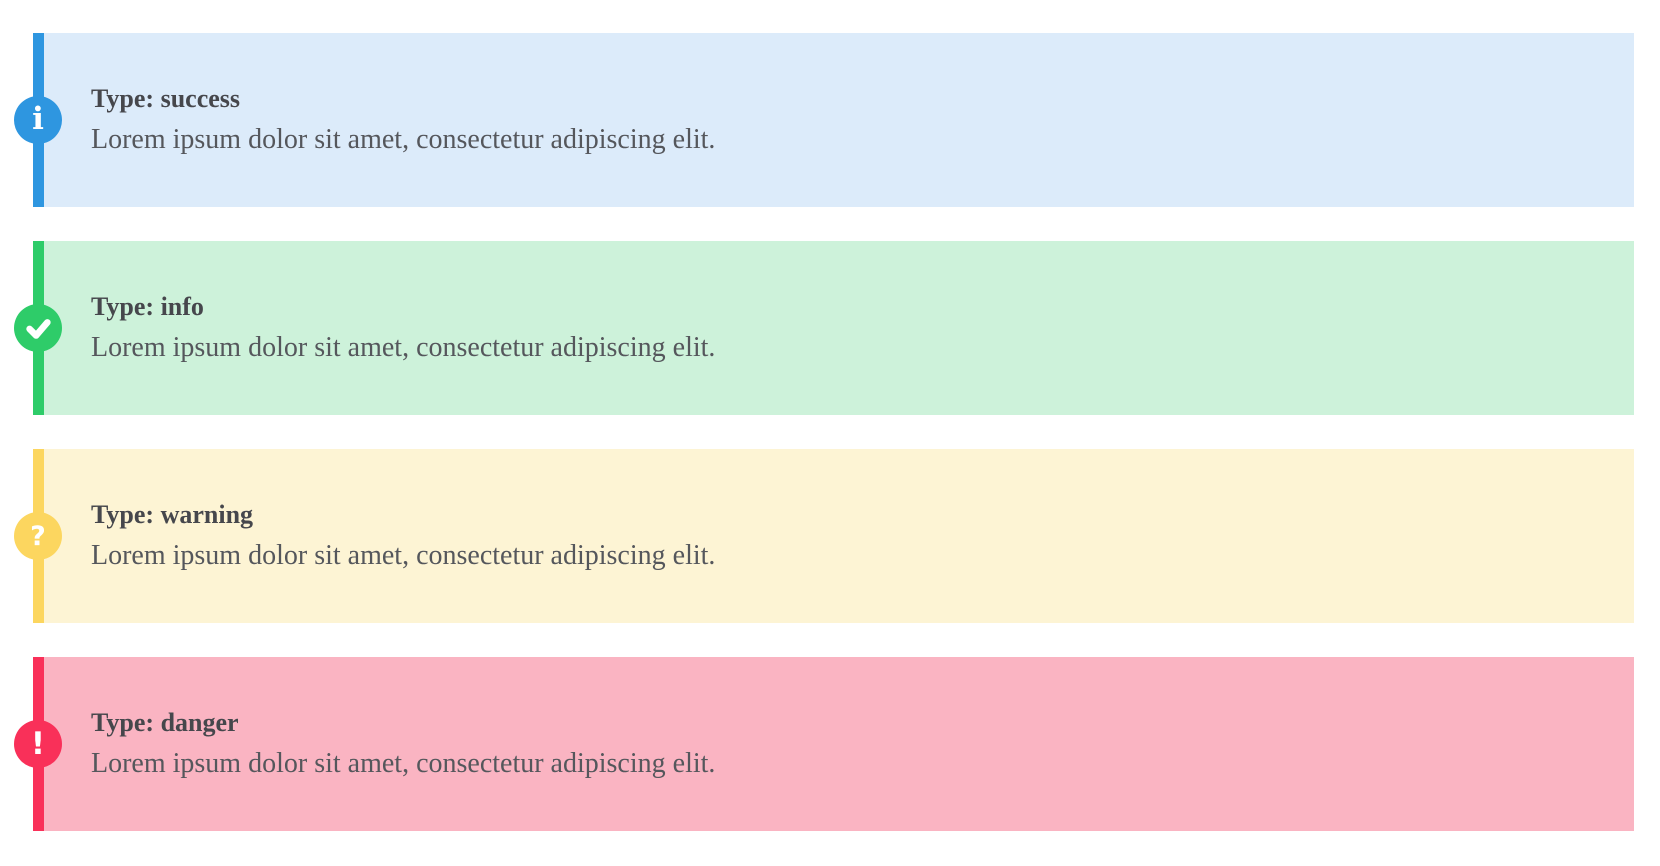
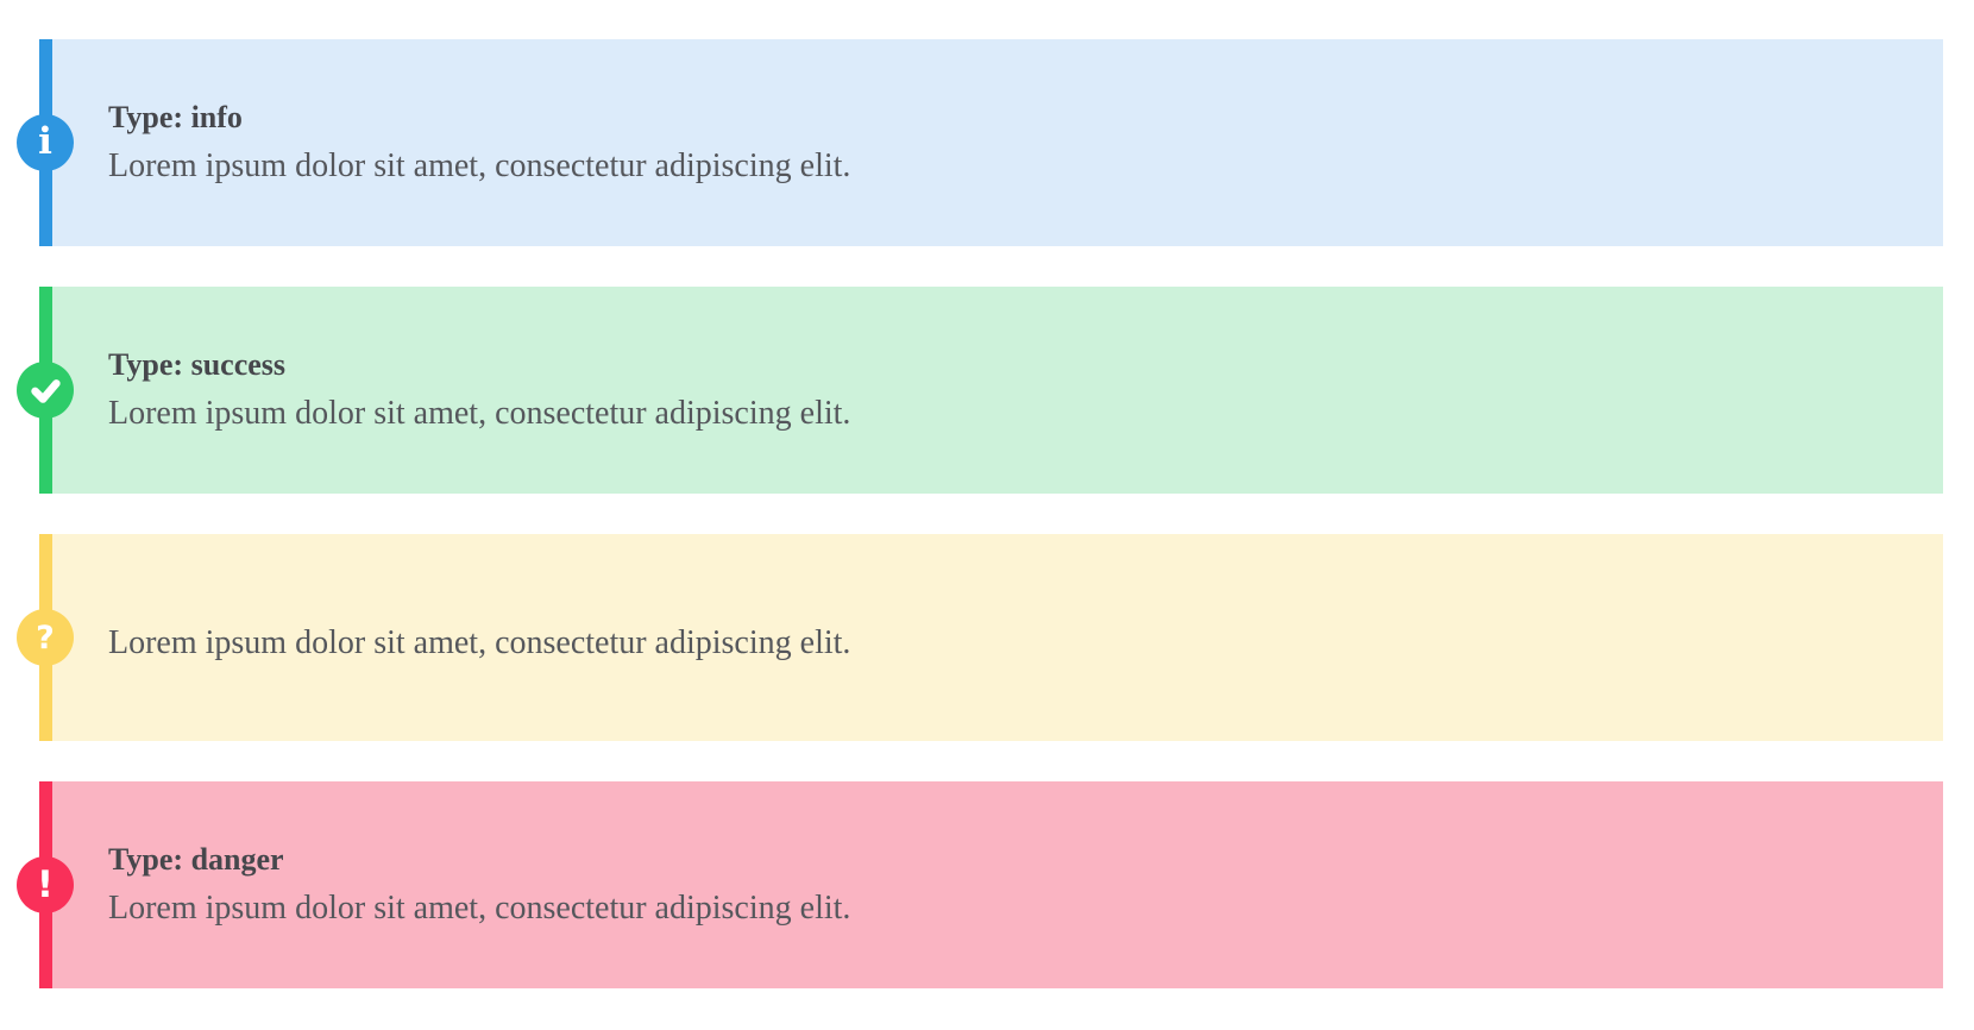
  i
- Type: success
+ Type: info
  Lorem ipsum dolor sit amet, consectetur adipiscing elit.
- Type: info
+ Type: success
  Lorem ipsum dolor sit amet, consectetur adipiscing elit.
  ?
- Type: warning
  Lorem ipsum dolor sit amet, consectetur adipiscing elit.
  !
  Type: danger
  Lorem ipsum dolor sit amet, consectetur adipiscing elit.
